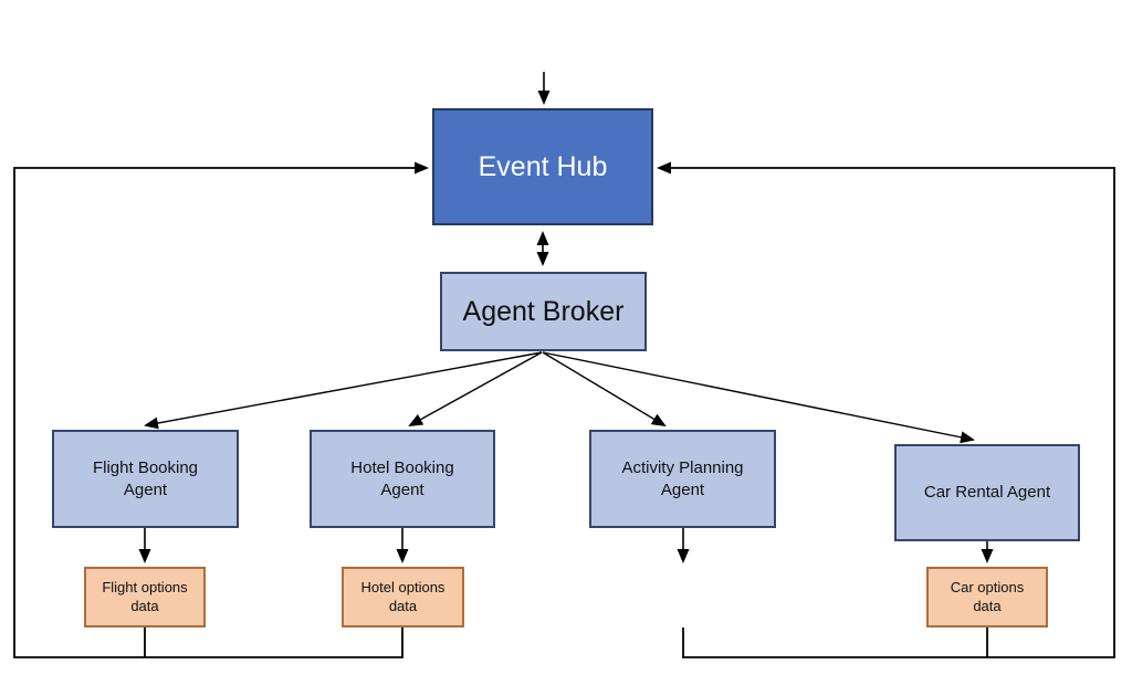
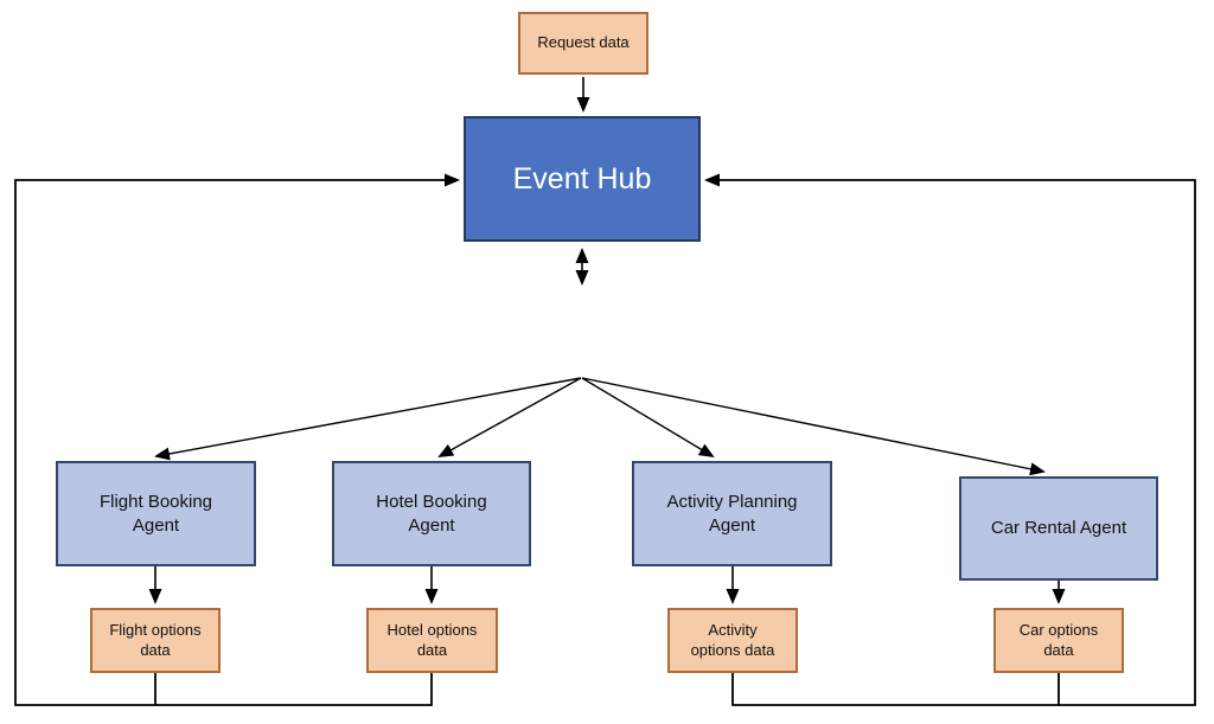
+ Request data
  Event Hub
- Agent Broker
  Flight Booking
  Agent
  Hotel Booking
  Agent
  Activity Planning
  Agent
  Car Rental Agent
  Flight options
  data
  Hotel options
  data
+ Activity
+ options data
  Car options
  data
